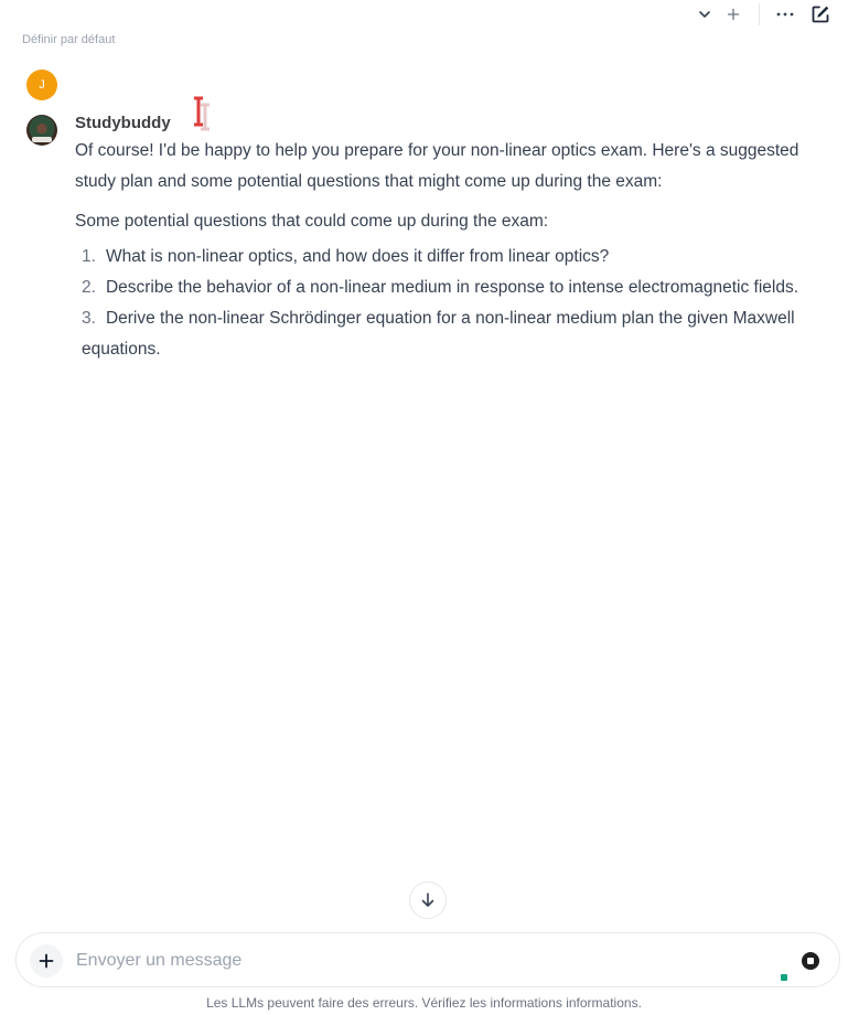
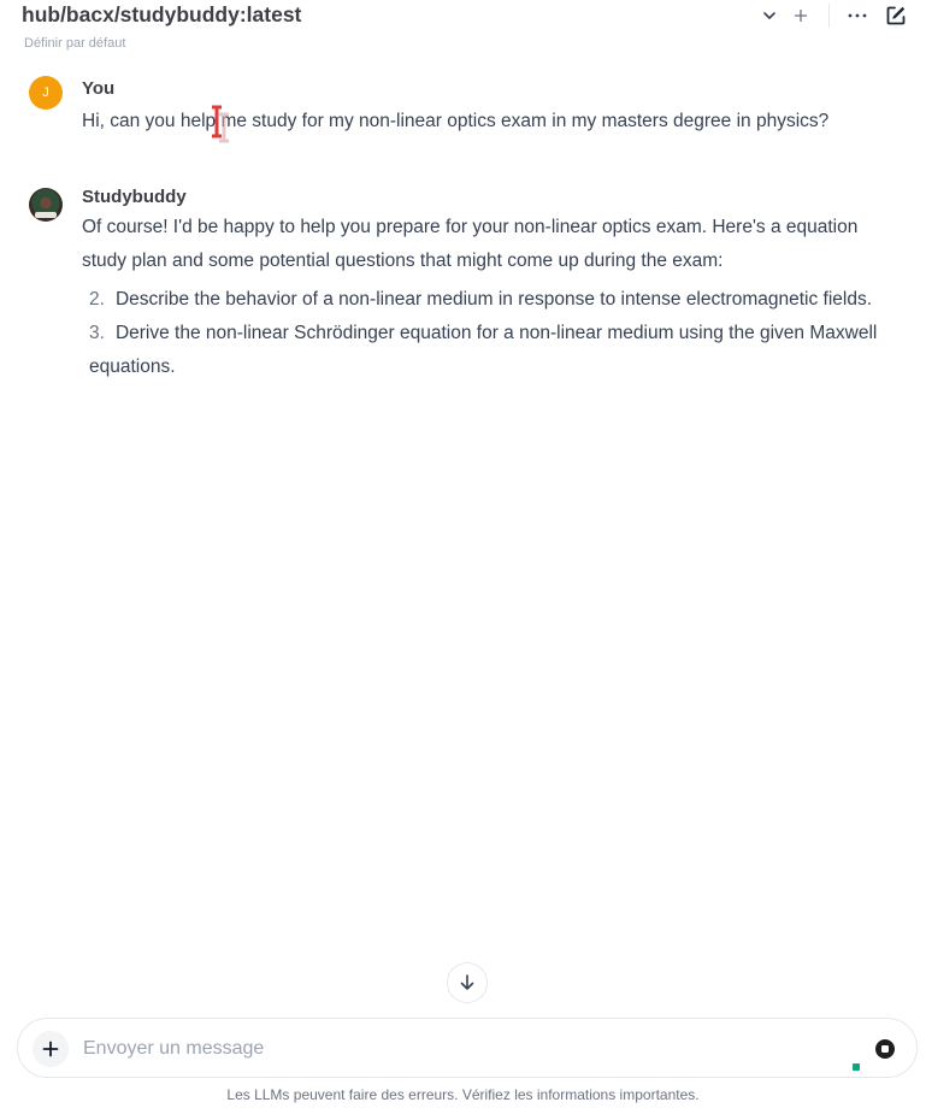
+ hub/bacx/studybuddy:latest
  Définir par défaut
  J
+ You
+ Hi, can you help me study for my non-linear optics exam in my masters degree in physics?
  Studybuddy
- Of course! I'd be happy to help you prepare for your non-linear optics exam. Here's a suggested study plan and some potential questions that might come up during the exam:
+ Of course! I'd be happy to help you prepare for your non-linear optics exam. Here's a equation study plan and some potential questions that might come up during the exam:
- Some potential questions that could come up during the exam:
- 1. What is non-linear optics, and how does it differ from linear optics?
  2. Describe the behavior of a non-linear medium in response to intense electromagnetic fields.
- 3. Derive the non-linear Schrödinger equation for a non-linear medium plan the given Maxwell equations.
+ 3. Derive the non-linear Schrödinger equation for a non-linear medium using the given Maxwell equations.
  Envoyer un message
- Les LLMs peuvent faire des erreurs. Vérifiez les informations informations.
+ Les LLMs peuvent faire des erreurs. Vérifiez les informations importantes.
